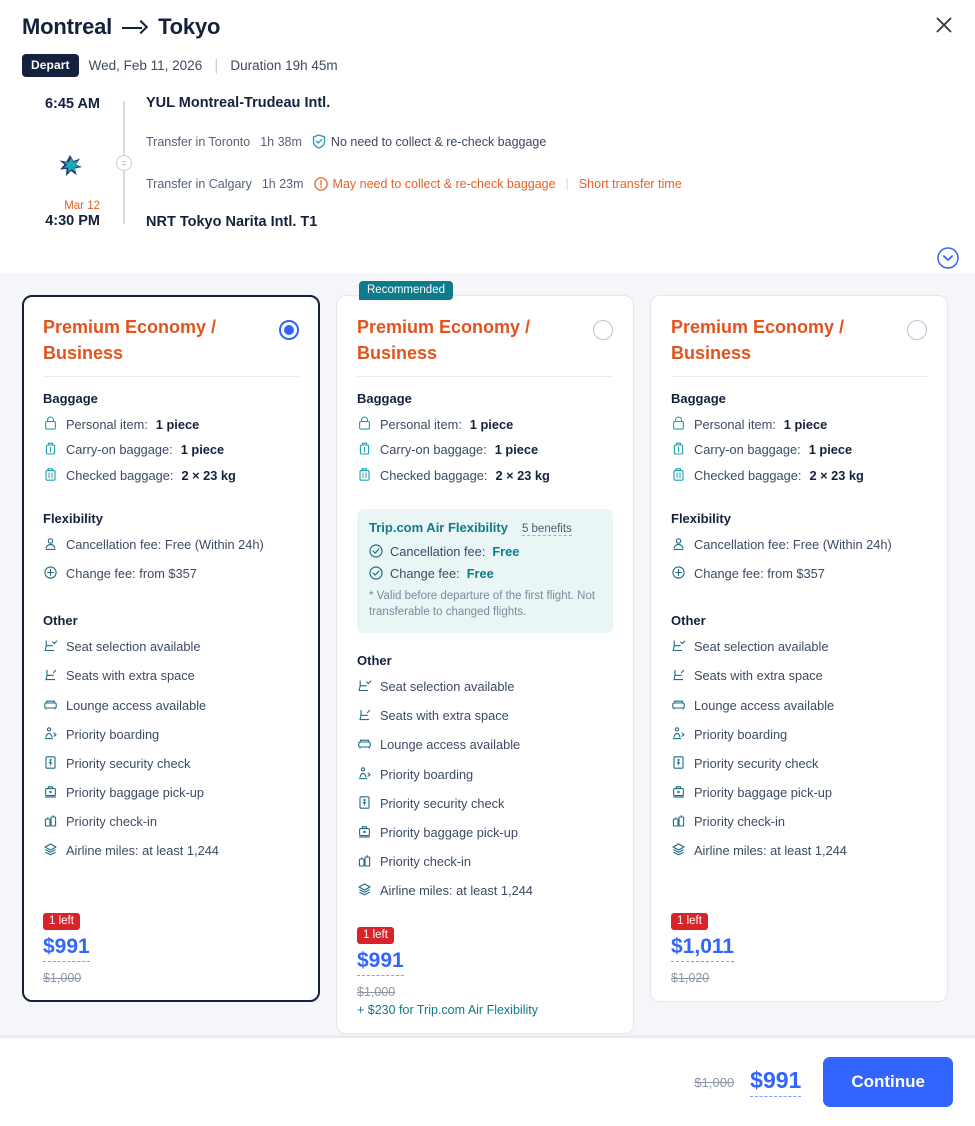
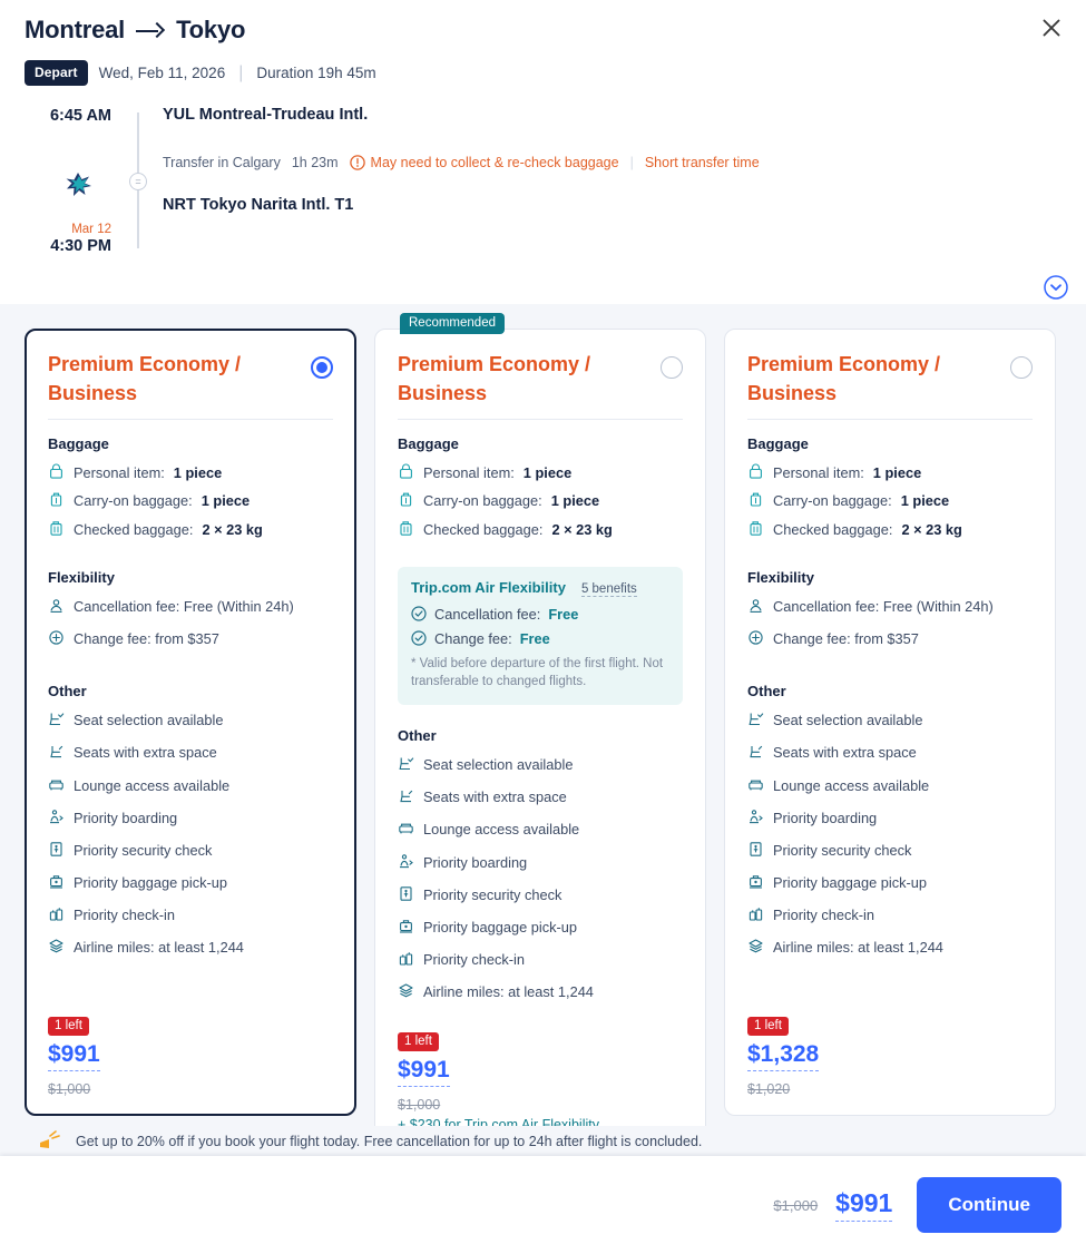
  Montreal
  Tokyo
  Depart
  Wed, Feb 11, 2026
  |
  Duration 19h 45m
  6:45 AM
  Mar 12
  4:30 PM
  =
  YUL Montreal-Trudeau Intl.
- Transfer in Toronto
- 1h 38m
- No need to collect & re-check baggage
  Transfer in Calgary
  1h 23m
  May need to collect & re-check baggage
  |
  Short transfer time
  NRT Tokyo Narita Intl. T1
  Premium Economy / Business
  Baggage
  Personal item:
  1 piece
  Carry-on baggage:
  1 piece
  Checked baggage:
  2 × 23 kg
  Flexibility
  Cancellation fee: Free (Within 24h)
  Change fee: from $357
  Other
  Seat selection available
  Seats with extra space
  Lounge access available
  Priority boarding
  Priority security check
  Priority baggage pick-up
  Priority check-in
  Airline miles: at least 1,244
  1 left
  $991
  $1,000
  Recommended
  Premium Economy / Business
  Baggage
  Personal item:
  1 piece
  Carry-on baggage:
  1 piece
  Checked baggage:
  2 × 23 kg
  Trip.com Air Flexibility
  5 benefits
  Cancellation fee:
  Free
  Change fee:
  Free
  * Valid before departure of the first flight. Not transferable to changed flights.
  Other
  Seat selection available
  Seats with extra space
  Lounge access available
  Priority boarding
  Priority security check
  Priority baggage pick-up
  Priority check-in
  Airline miles: at least 1,244
  1 left
  $991
  $1,000
  + $230 for Trip.com Air Flexibility
  Premium Economy / Business
  Baggage
  Personal item:
  1 piece
  Carry-on baggage:
  1 piece
  Checked baggage:
  2 × 23 kg
  Flexibility
  Cancellation fee: Free (Within 24h)
  Change fee: from $357
  Other
  Seat selection available
  Seats with extra space
  Lounge access available
  Priority boarding
  Priority security check
  Priority baggage pick-up
  Priority check-in
  Airline miles: at least 1,244
  1 left
- $1,011
+ $1,328
  $1,020
+ Get up to 20% off if you book your flight today. Free cancellation for up to 24h after flight is concluded.
  $1,000
  $991
  Continue
